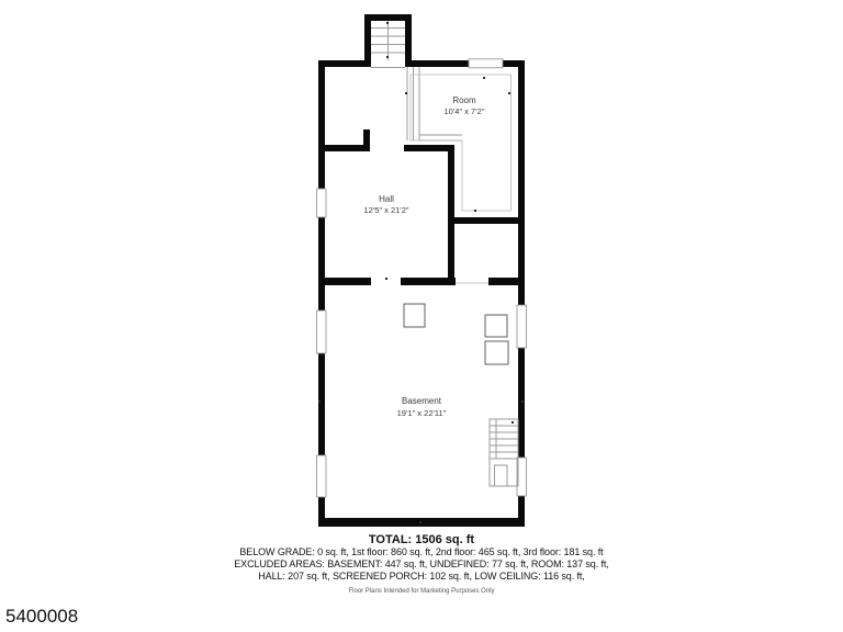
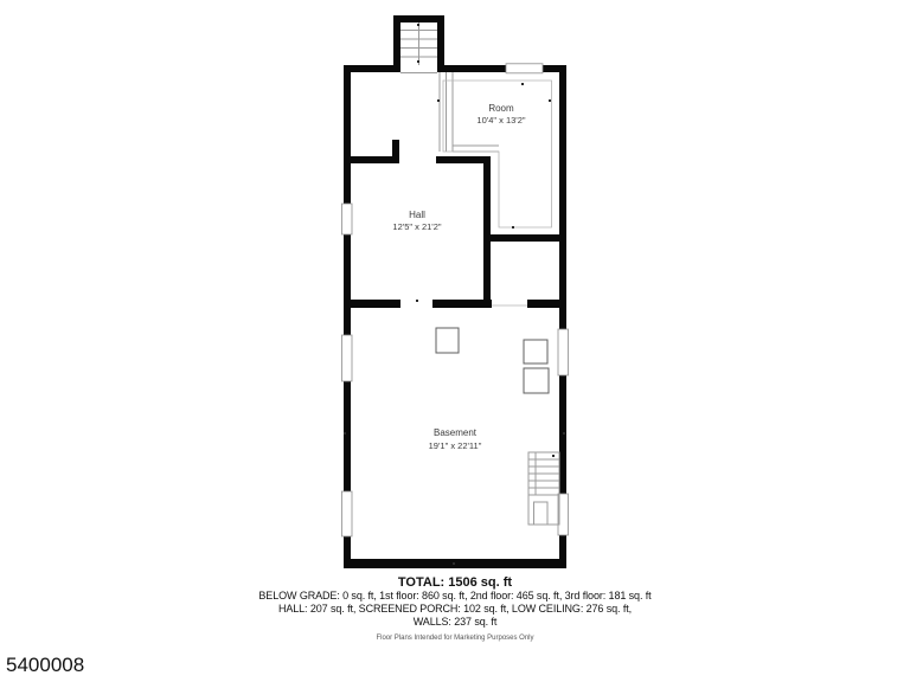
  Room
- 10'4" x 7'2"
+ 10'4" x 13'2"
  Hall
  12'5" x 21'2"
  Basement
  19'1" x 22'11"
  TOTAL: 1506 sq. ft
  BELOW GRADE: 0 sq. ft, 1st floor: 860 sq. ft, 2nd floor: 465 sq. ft, 3rd floor: 181 sq. ft
- EXCLUDED AREAS: BASEMENT: 447 sq. ft, UNDEFINED: 77 sq. ft, ROOM: 137 sq. ft,
- HALL: 207 sq. ft, SCREENED PORCH: 102 sq. ft, LOW CEILING: 116 sq. ft,
+ HALL: 207 sq. ft, SCREENED PORCH: 102 sq. ft, LOW CEILING: 276 sq. ft,
+ WALLS: 237 sq. ft
  5400008
